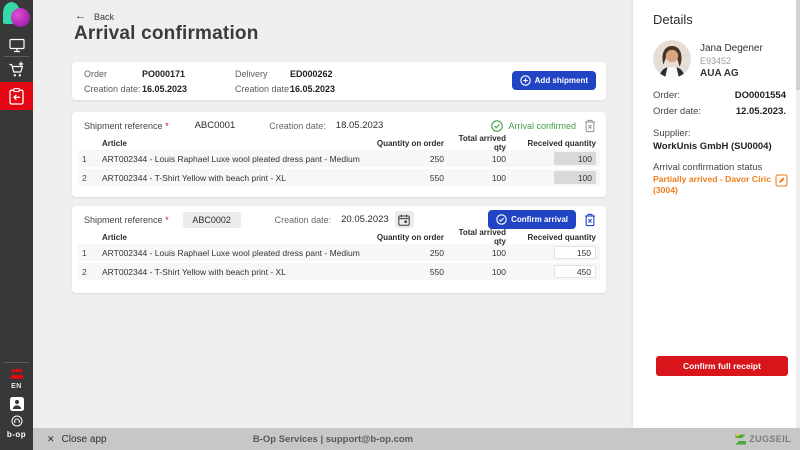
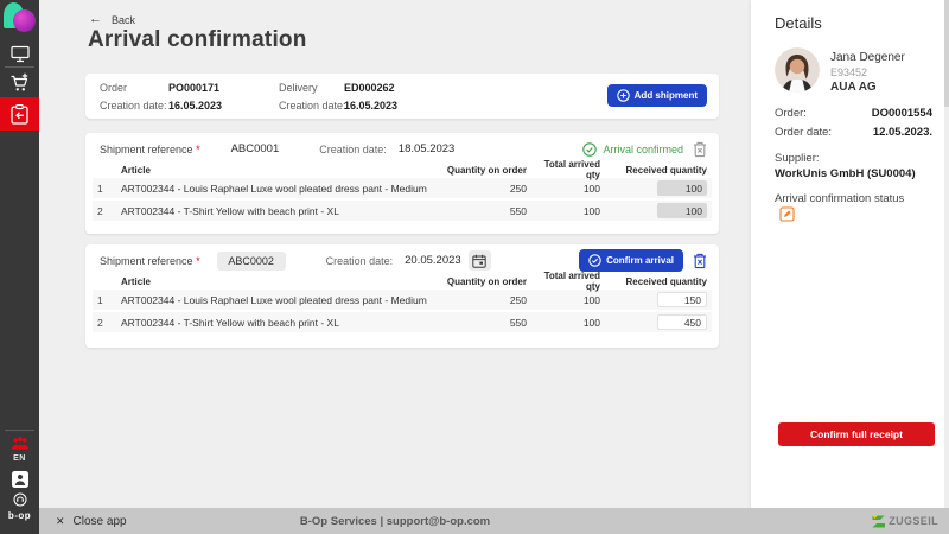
  b-op
  ←
  Back
  Arrival confirmation
  Order
  PO000171
  Creation date:
  16.05.2023
  Delivery
  ED000262
  Creation date:
  16.05.2023
  Add shipment
  Shipment reference *
  ABC0001
  Creation date:
  18.05.2023
  Arrival confirmed
  Article
  Quantity on order
  Total arrived qty
  Received quantity
  1
  ART002344 - Louis Raphael Luxe wool pleated dress pant - Medium
  250
  100
  100
  2
  ART002344 - T-Shirt Yellow with beach print - XL
  550
  100
  100
  Shipment reference *
  ABC0002
  Creation date:
  20.05.2023
  Confirm arrival
  Article
  Quantity on order
  Total arrived qty
  Received quantity
  1
  ART002344 - Louis Raphael Luxe wool pleated dress pant - Medium
  250
  100
  150
  2
  ART002344 - T-Shirt Yellow with beach print - XL
  550
  100
  450
  Details
  Jana Degener
  E93452
  AUA AG
  Order:
  DO0001554
  Order date:
  12.05.2023.
  Supplier:
  WorkUnis GmbH (SU0004)
  Arrival confirmation status
- Partially arrived - Davor Ciric (3004)
  Confirm full receipt
  ✕
  Close app
  B-Op Services | support@b-op.com
  ZUGSEIL
